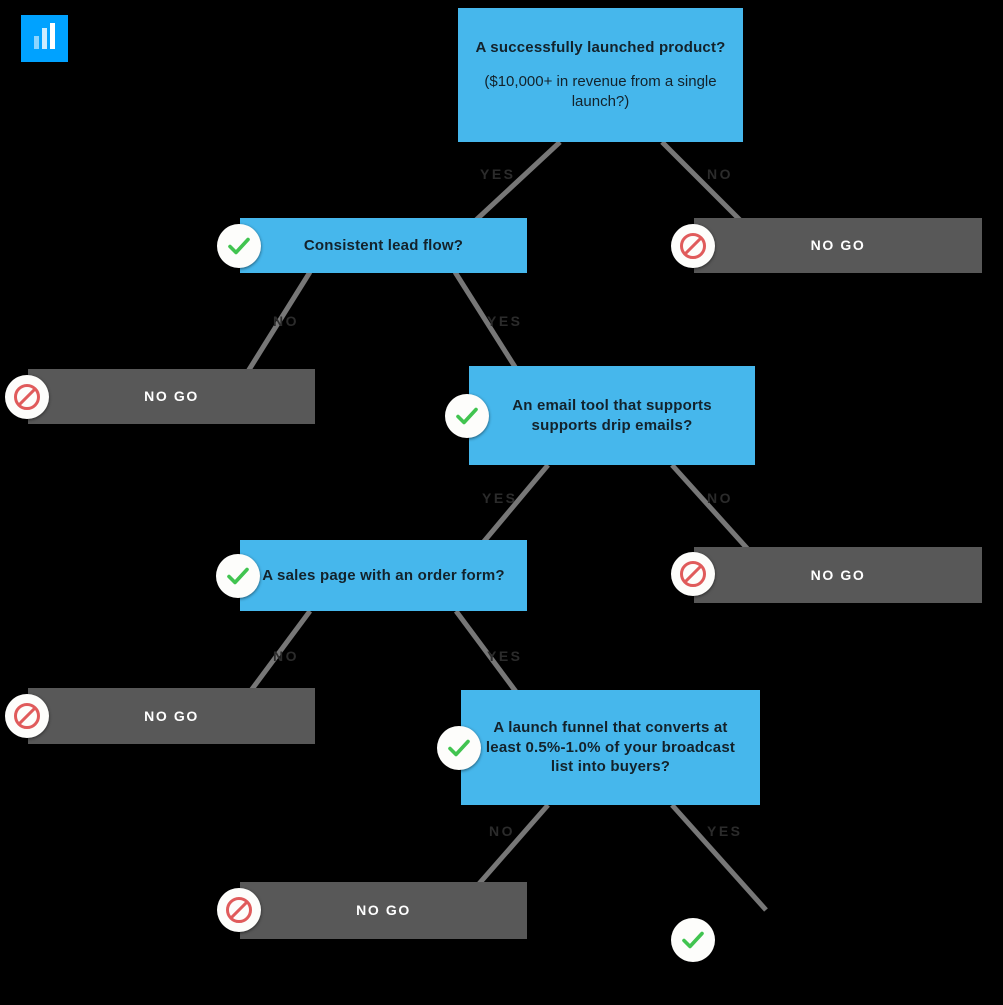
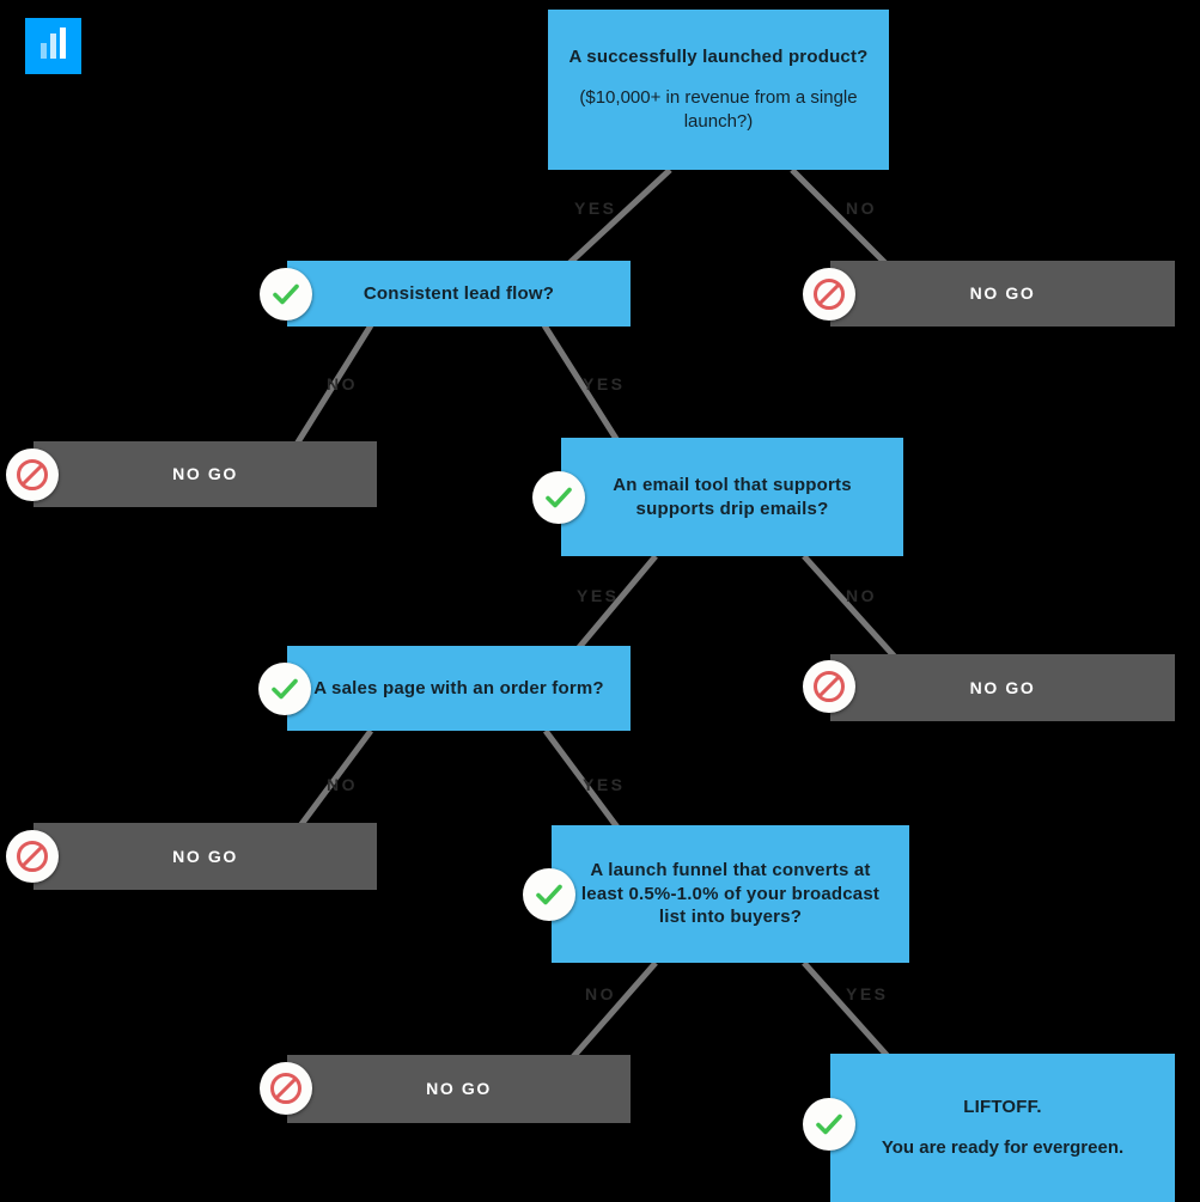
  YES
  NO
  NO
  YES
  YES
  NO
  NO
  YES
  NO
  YES
  A successfully launched product?
  ($10,000+ in revenue from a single launch?)
  Consistent lead flow?
  NO GO
  NO GO
  An email tool that supports supports drip emails?
  A sales page with an order form?
  NO GO
  NO GO
  A launch funnel that converts at least 0.5%-1.0% of your broadcast list into buyers?
  NO GO
+ LIFTOFF.
+ You are ready for evergreen.
